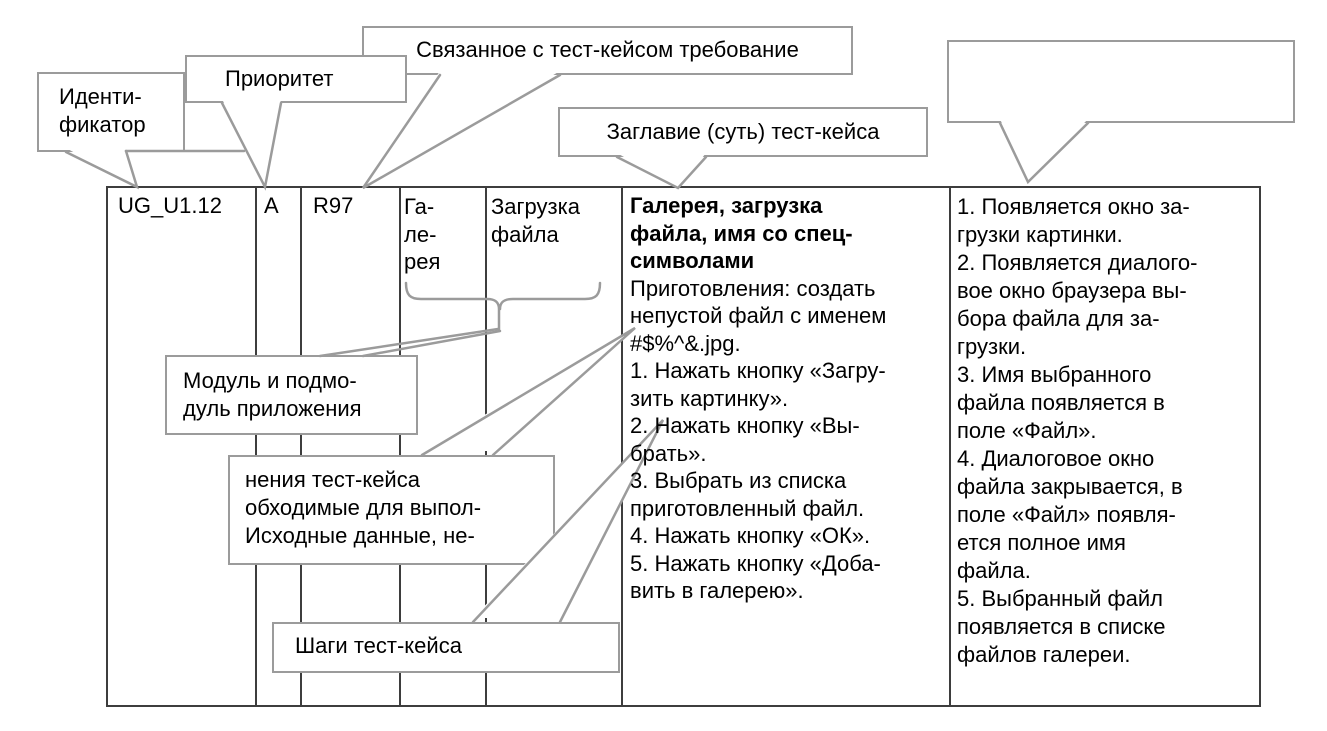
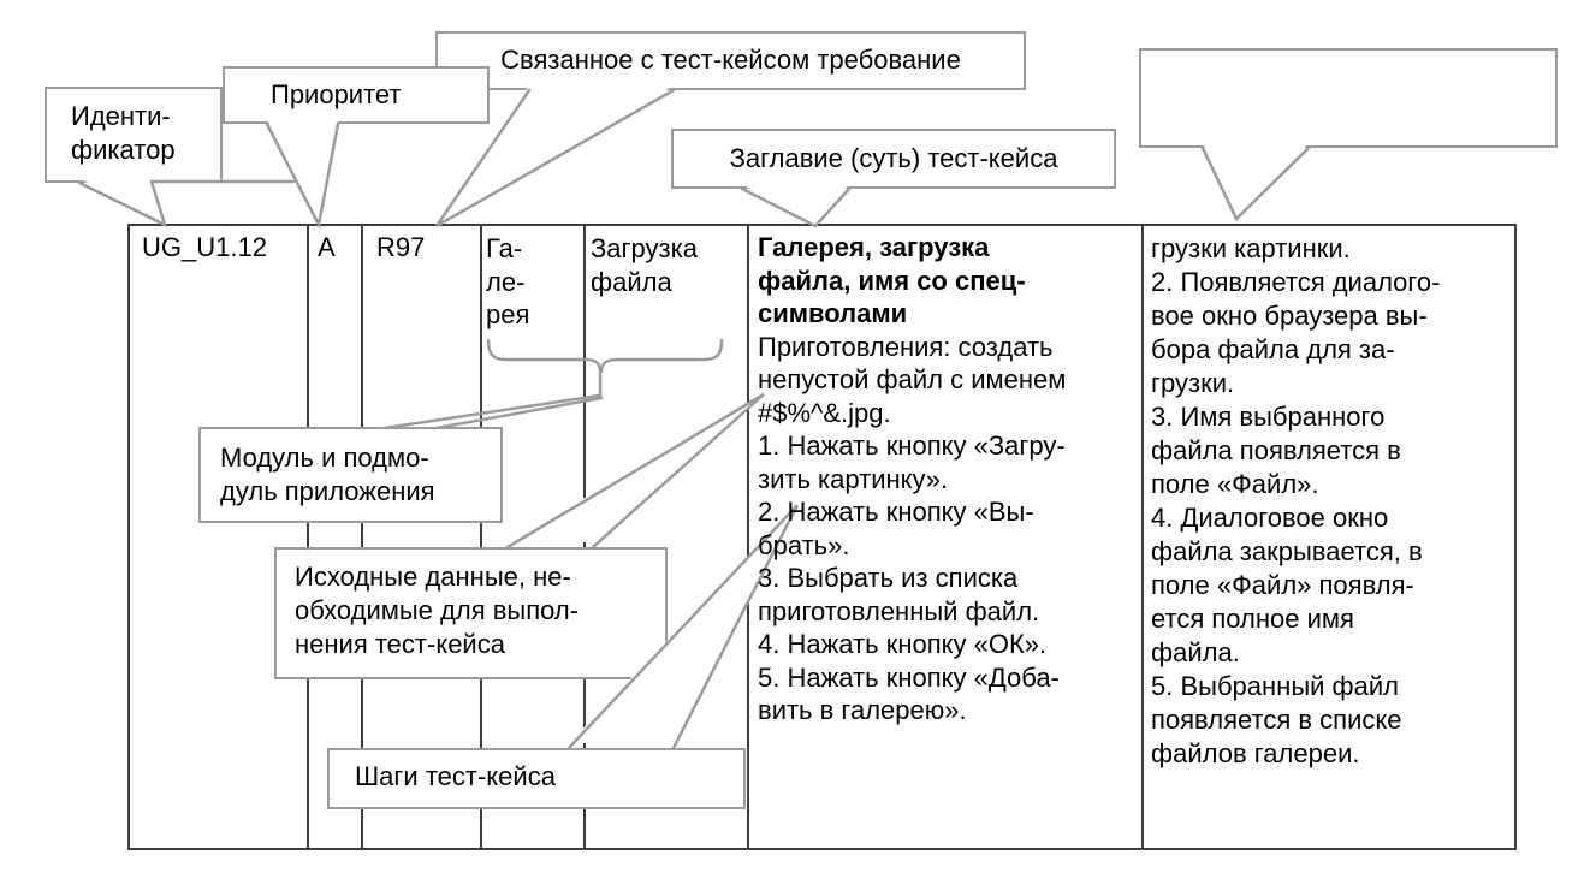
  Иденти-
  фикатор
  Приоритет
  Связанное с тест-кейсом требование
  Заглавие (суть) тест-кейса
  Модуль и подмо-
  дуль приложения
- нения тест-кейса
+ Исходные данные, не-
  обходимые для выпол-
- Исходные данные, не-
+ нения тест-кейса
  Шаги тест-кейса
  UG_U1.12
  A
  R97
  Га-
  ле-
  рея
  Загрузка
  файла
  Галерея, загрузка
  файла, имя со спец-
  символами
  Приготовления: создать
  непустой файл с именем
  #$%^&.jpg.
  1. Нажать кнопку «Загру-
  зить картинку».
  2. Нажать кнопку «Вы-
  брать».
  3. Выбрать из списка
  приготовленный файл.
  4. Нажать кнопку «ОК».
  5. Нажать кнопку «Доба-
  вить в галерею».
- 1. Появляется окно за-
  грузки картинки.
  2. Появляется диалого-
  вое окно браузера вы-
  бора файла для за-
  грузки.
  3. Имя выбранного
  файла появляется в
  поле «Файл».
  4. Диалоговое окно
  файла закрывается, в
  поле «Файл» появля-
  ется полное имя
  файла.
  5. Выбранный файл
  появляется в списке
  файлов галереи.
